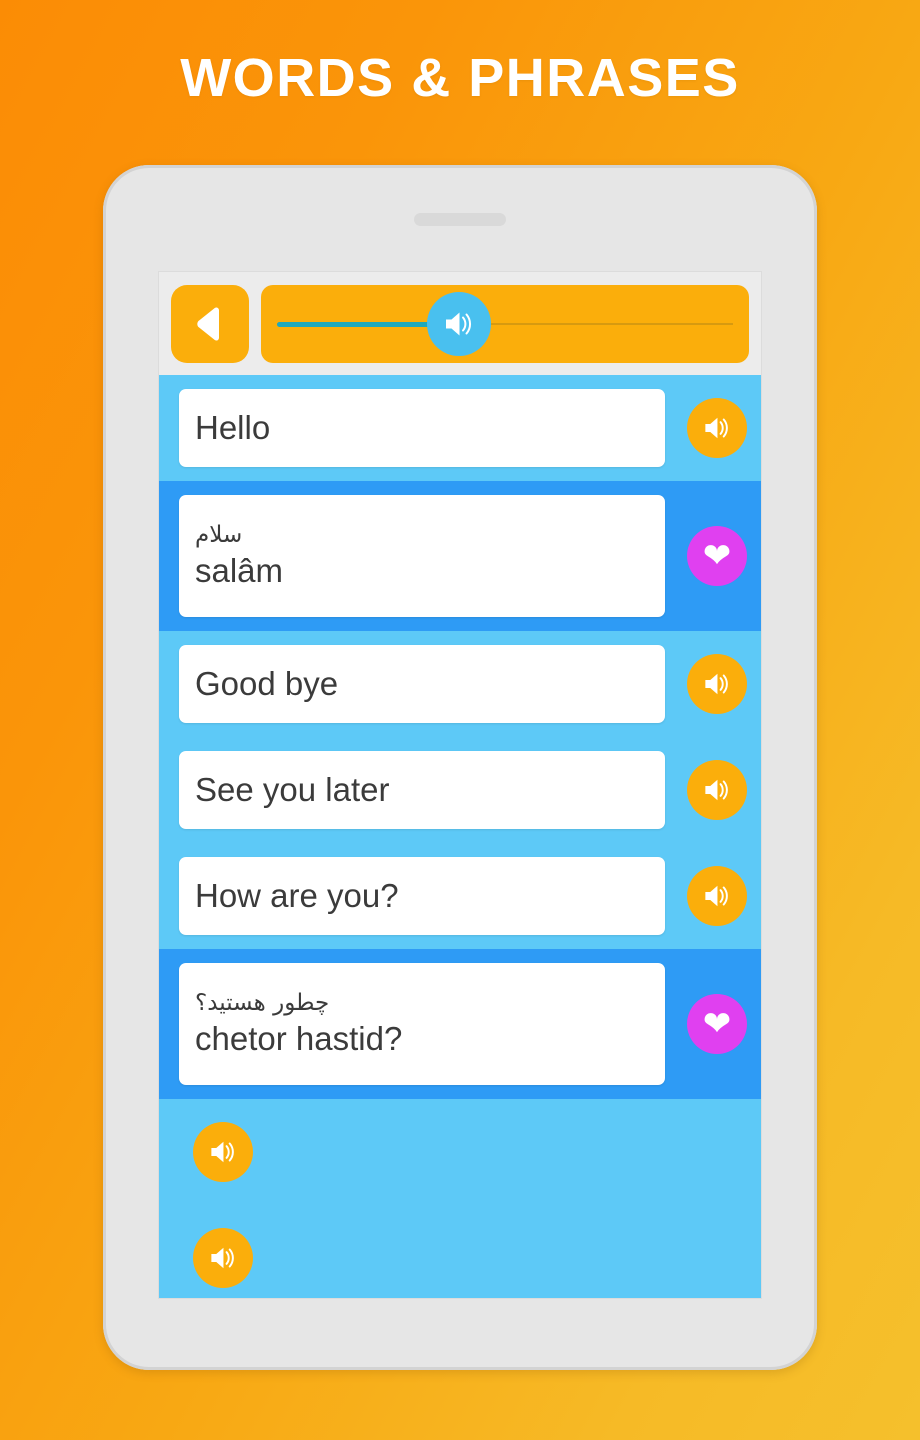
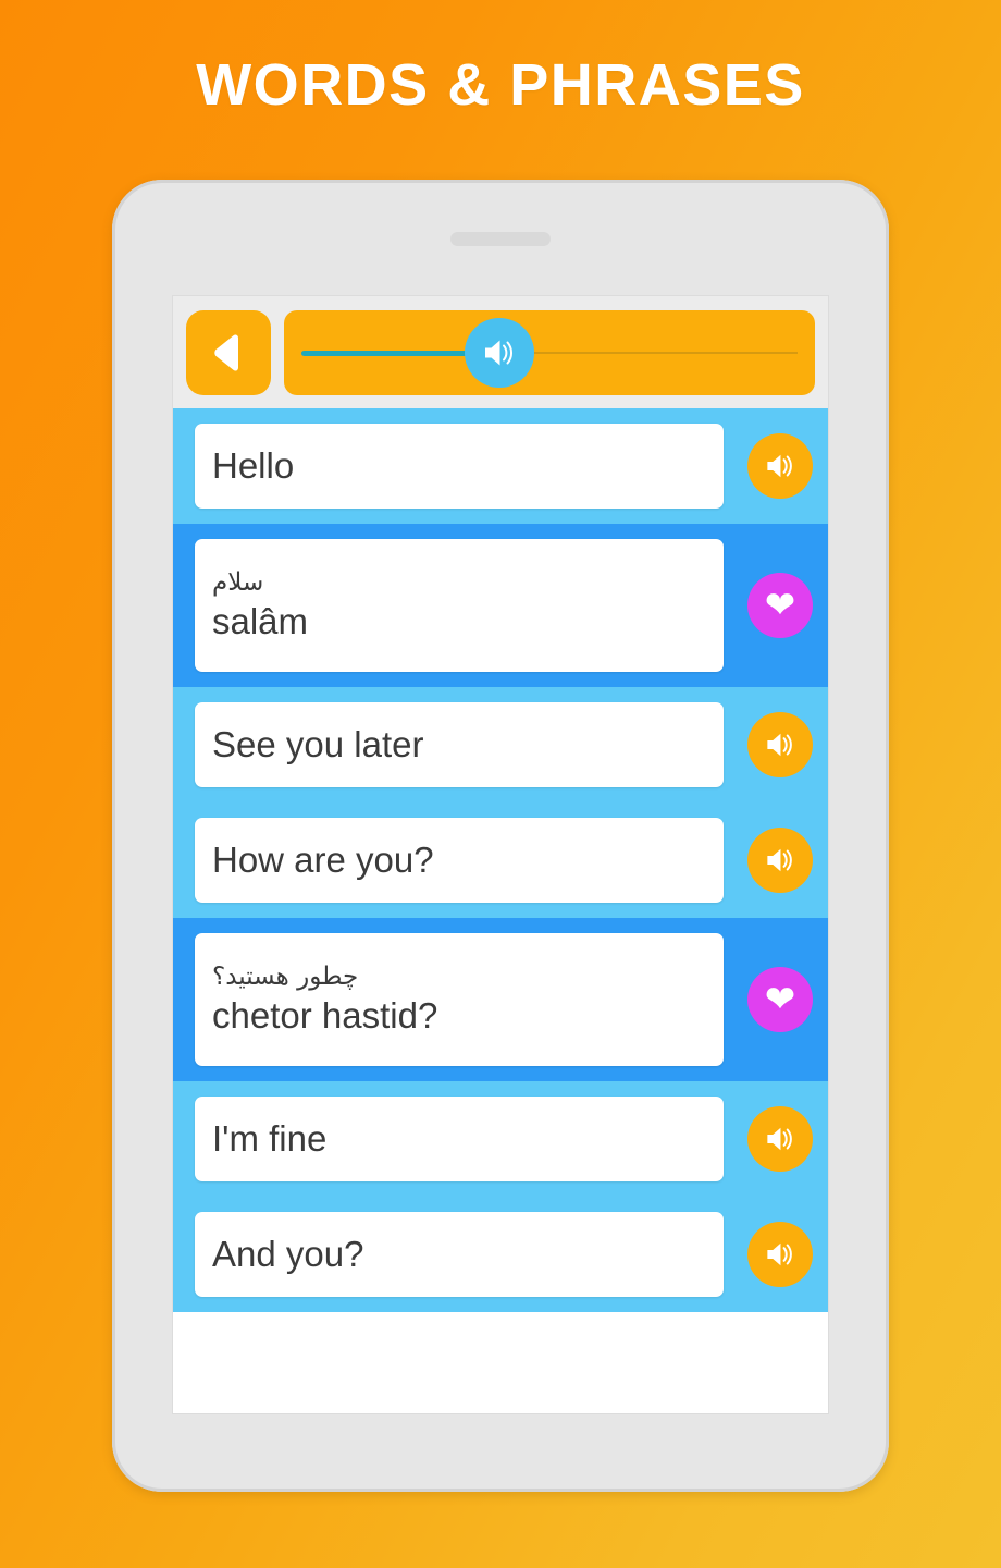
  WORDS & PHRASES
  Hello
  سلام
  salâm
  ❤
- Good bye
  See you later
  How are you?
  چطور هستید؟
  chetor hastid?
  ❤
+ I'm fine
+ And you?
